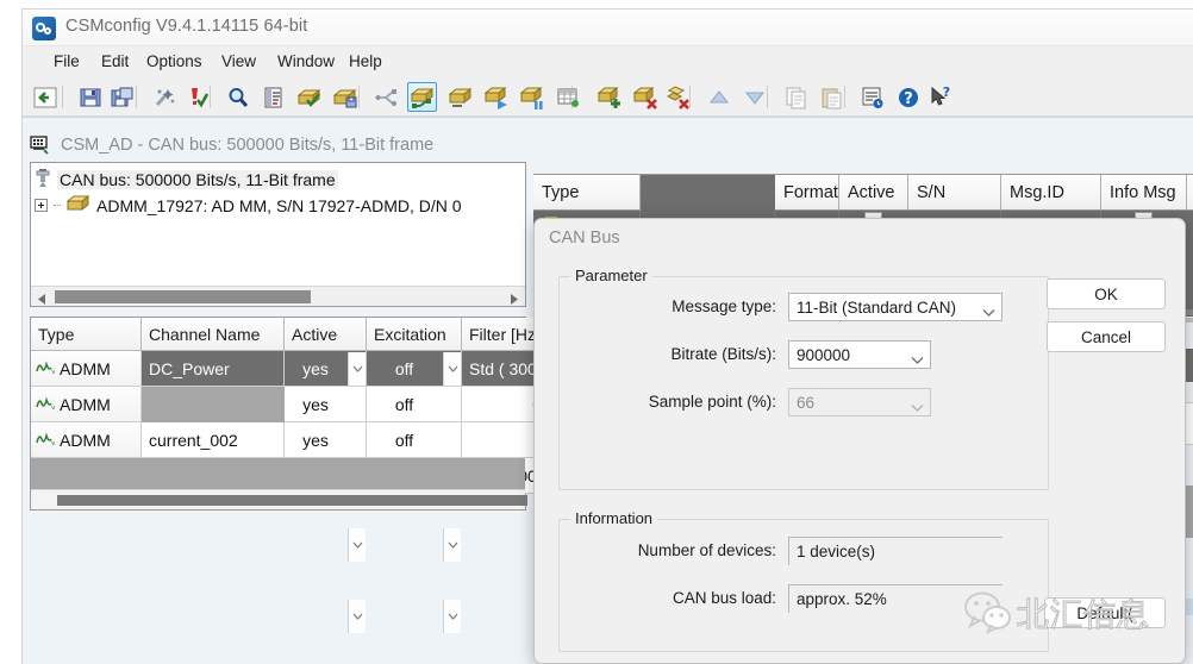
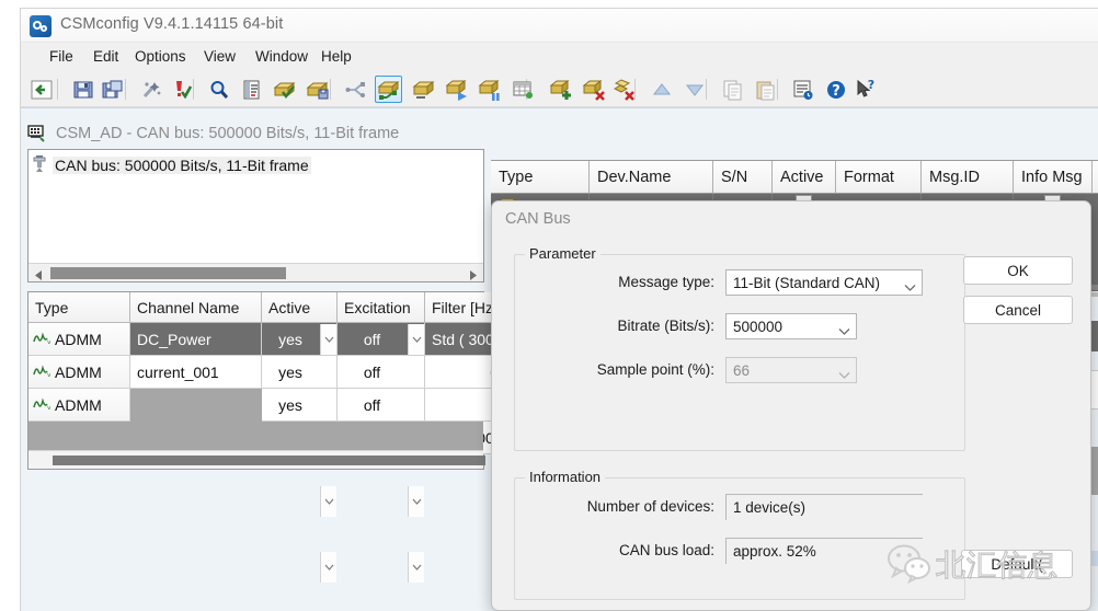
  CSMconfig V9.4.1.14115 64-bit
  File
  Edit
  Options
  View
  Window
  Help
  ?
  ?
  CSM_AD - CAN bus: 500000 Bits/s, 11-Bit frame
  CAN bus: 500000 Bits/s, 11-Bit frame
- ADMM_17927: AD MM, S/N 17927-ADMD, D/N 0
  Type
  Channel Name
  Active
  Excitation
  Filter [Hz
  ADMM
  DC_Power
  yes
  off
  Std ( 300
  ADMM
+ current_001
  yes
  off
  ADMM
- current_002
  yes
  off
  Type
+ Dev.Name
- Format
+ S/N
  Active
- S/N
+ Format
  Msg.ID
  Info Msg
  CAN Bus
  Parameter
  Message type:
  11-Bit (Standard CAN)
  Bitrate (Bits/s):
- 900000
+ 500000
  Sample point (%):
  66
  Information
  Number of devices:
  1 device(s)
  CAN bus load:
  approx. 52%
  OK
  Cancel
  Default(
  北汇信息
